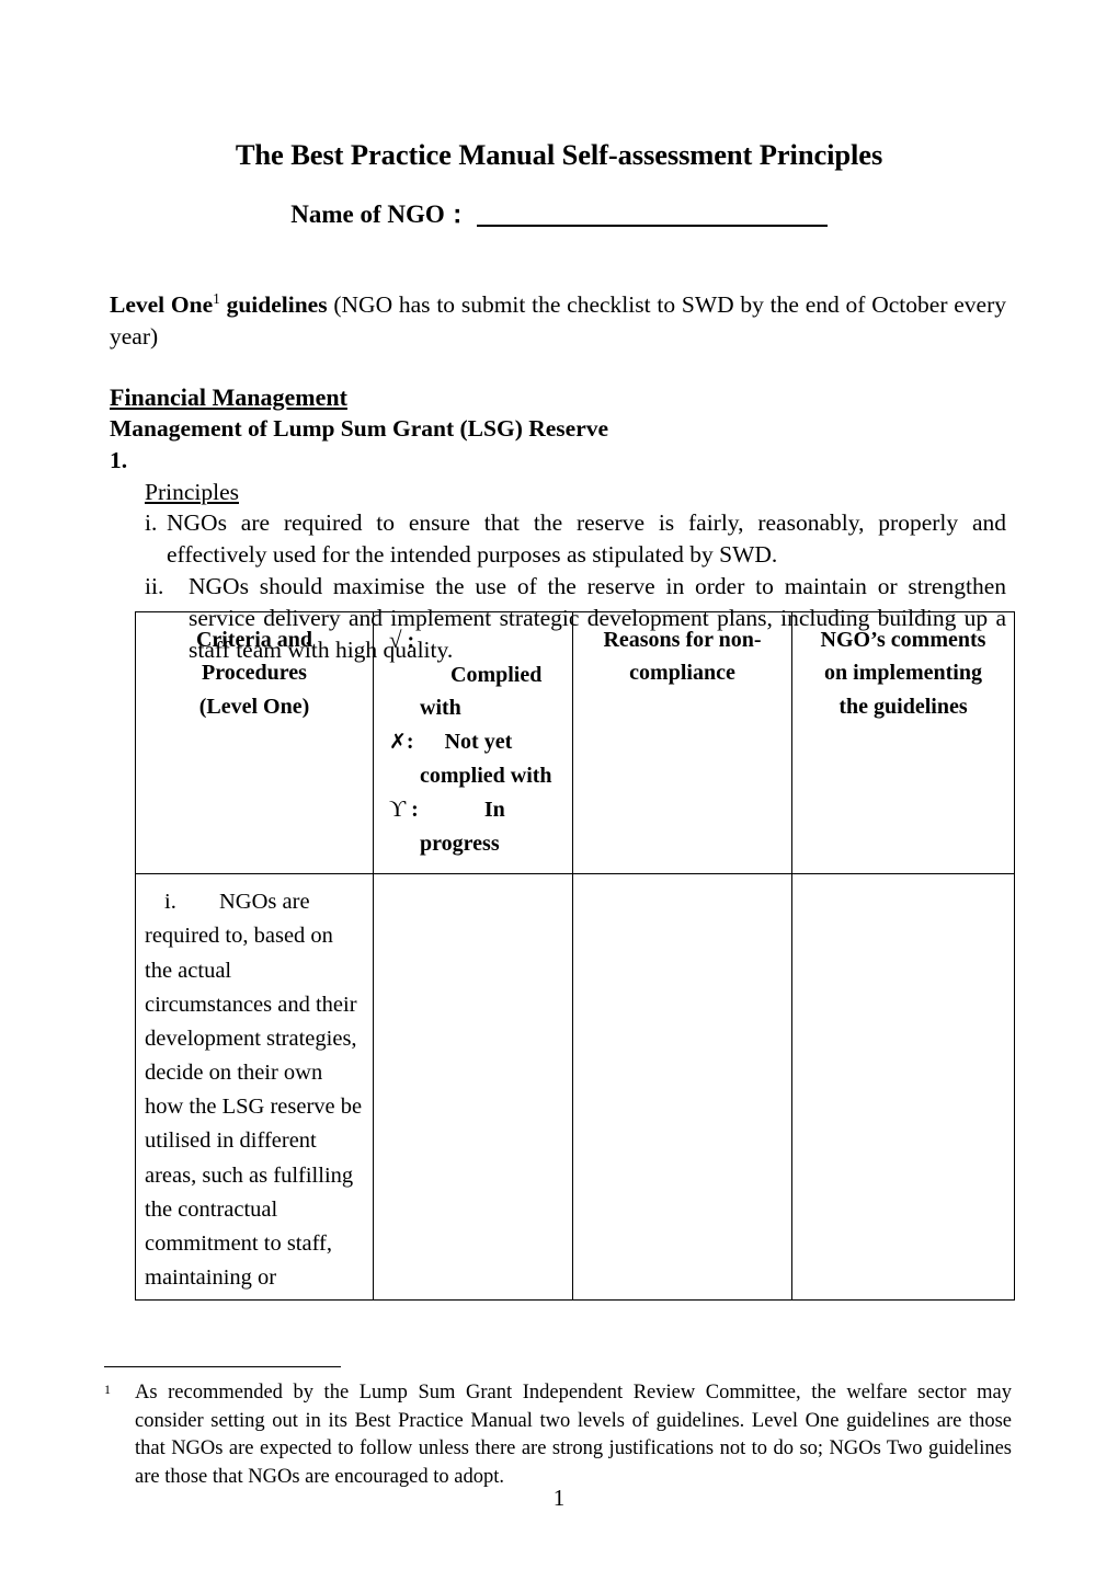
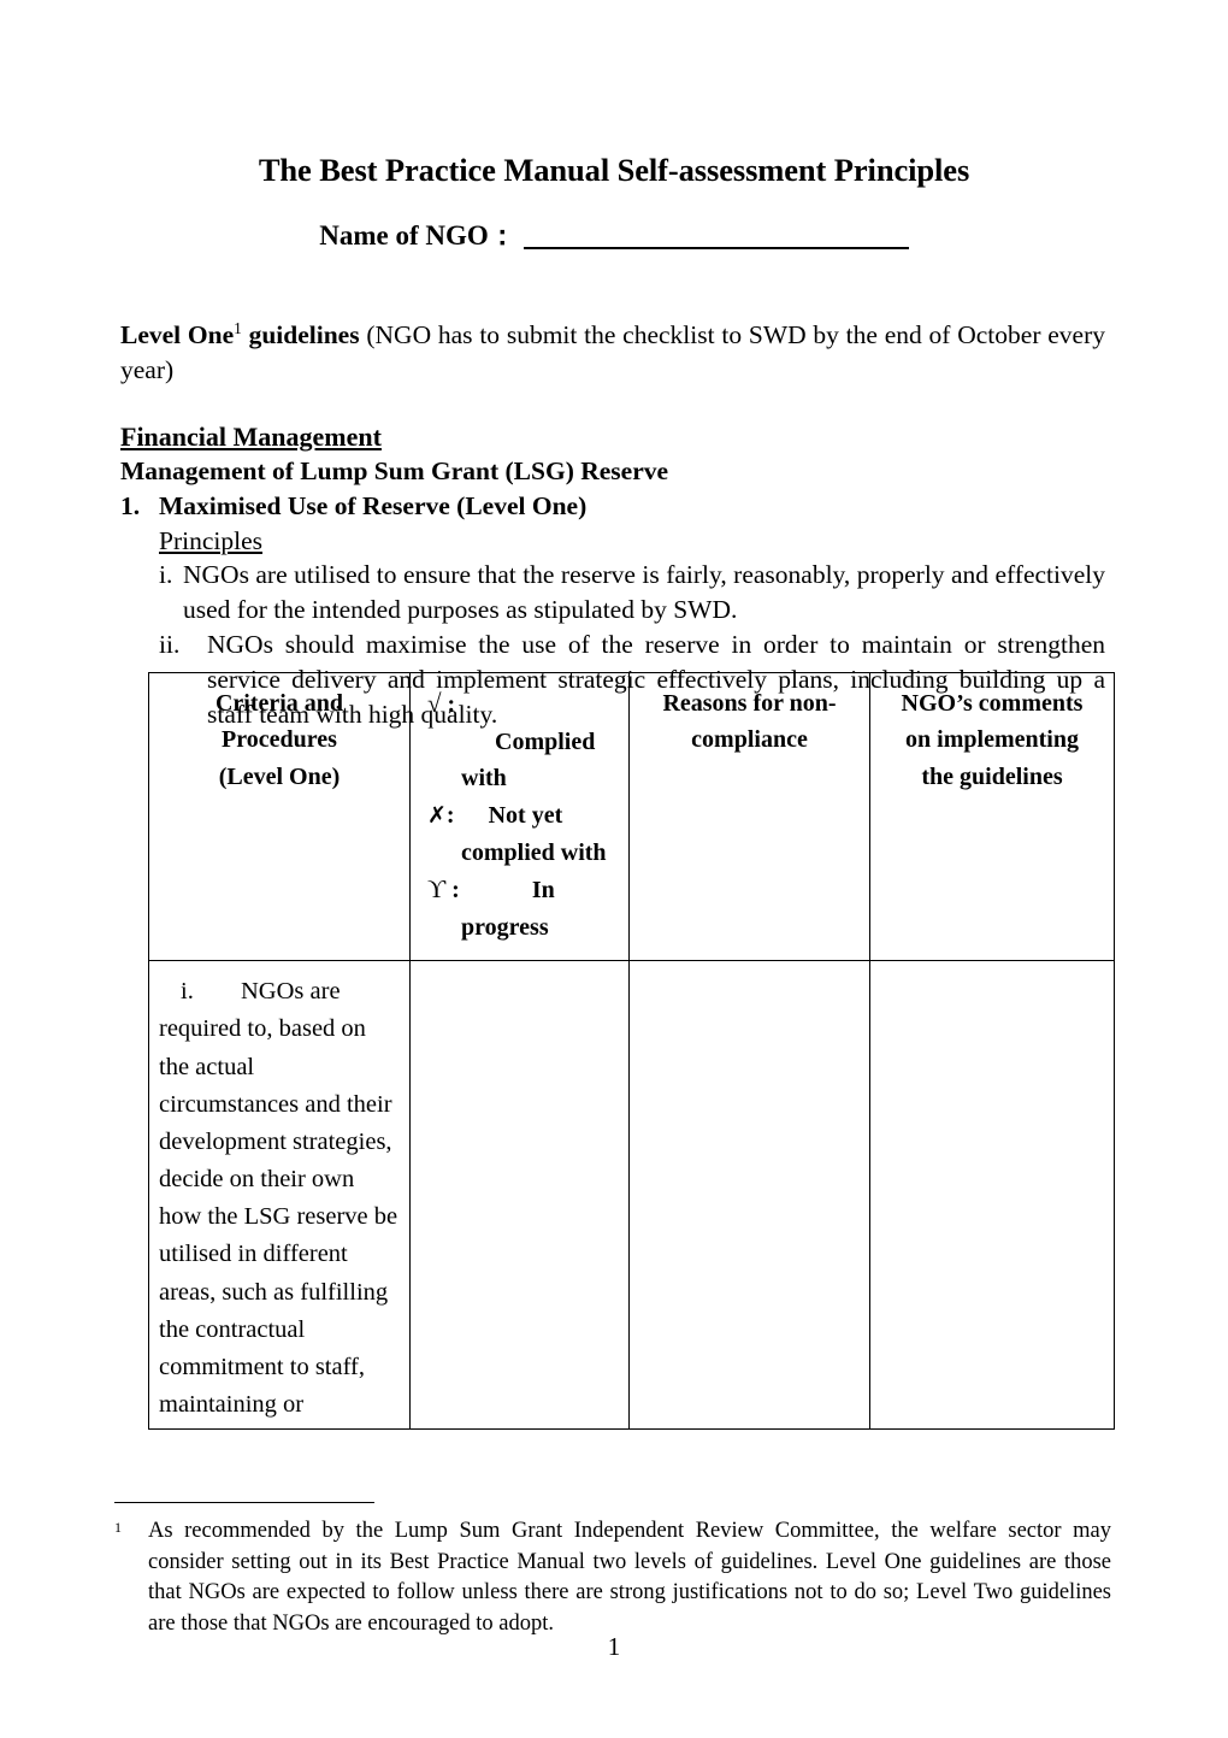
  The Best Practice Manual Self-assessment Principles
  Name of NGO：
  Level One1 guidelines (NGO has to submit the checklist to SWD by the end of October every year)
  Financial Management
  Management of Lump Sum Grant (LSG) Reserve
  1.
+ Maximised Use of Reserve (Level One)
  Principles
  i.
- NGOs are required to ensure that the reserve is fairly, reasonably, properly and effectively used for the intended purposes as stipulated by SWD.
+ NGOs are utilised to ensure that the reserve is fairly, reasonably, properly and effectively used for the intended purposes as stipulated by SWD.
  ii.
- NGOs should maximise the use of the reserve in order to maintain or strengthen service delivery and implement strategic development plans, including building up a staff team with high quality.
+ NGOs should maximise the use of the reserve in order to maintain or strengthen service delivery and implement strategic effectively plans, including building up a staff team with high quality.
  Criteria and Procedures (Level One)	√ : Complied with ✗: Not yet complied with ϒ : In progress	Reasons for non- compliance	NGO’s comments on implementing the guidelines
  i. NGOs are required to, based on the actual circumstances and their development strategies, decide on their own how the LSG reserve be utilised in different areas, such as fulfilling the contractual commitment to staff, maintaining or
  1
- As recommended by the Lump Sum Grant Independent Review Committee, the welfare sector may consider setting out in its Best Practice Manual two levels of guidelines. Level One guidelines are those that NGOs are expected to follow unless there are strong justifications not to do so; NGOs Two guidelines are those that NGOs are encouraged to adopt.
+ As recommended by the Lump Sum Grant Independent Review Committee, the welfare sector may consider setting out in its Best Practice Manual two levels of guidelines. Level One guidelines are those that NGOs are expected to follow unless there are strong justifications not to do so; Level Two guidelines are those that NGOs are encouraged to adopt.
  1
